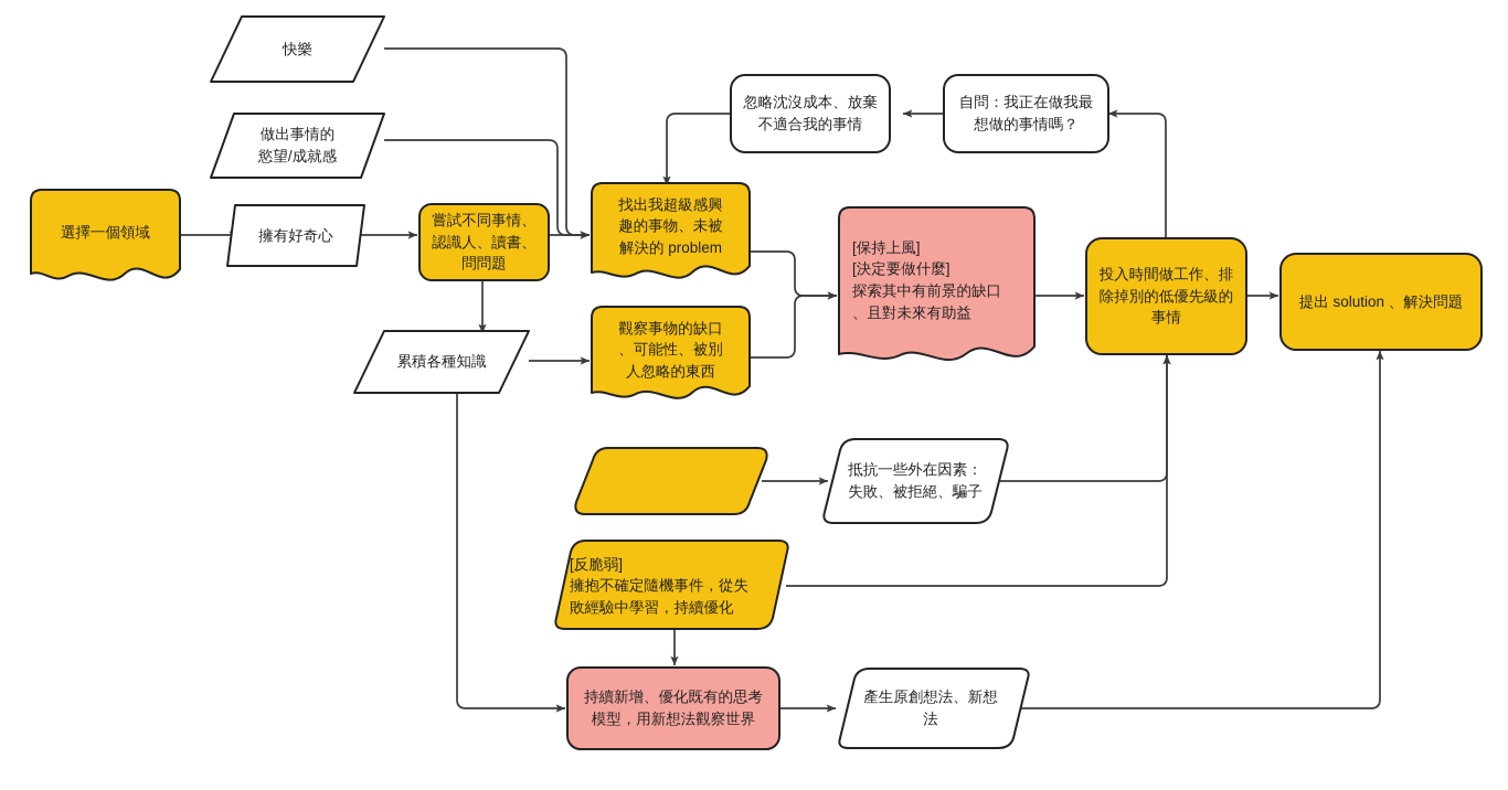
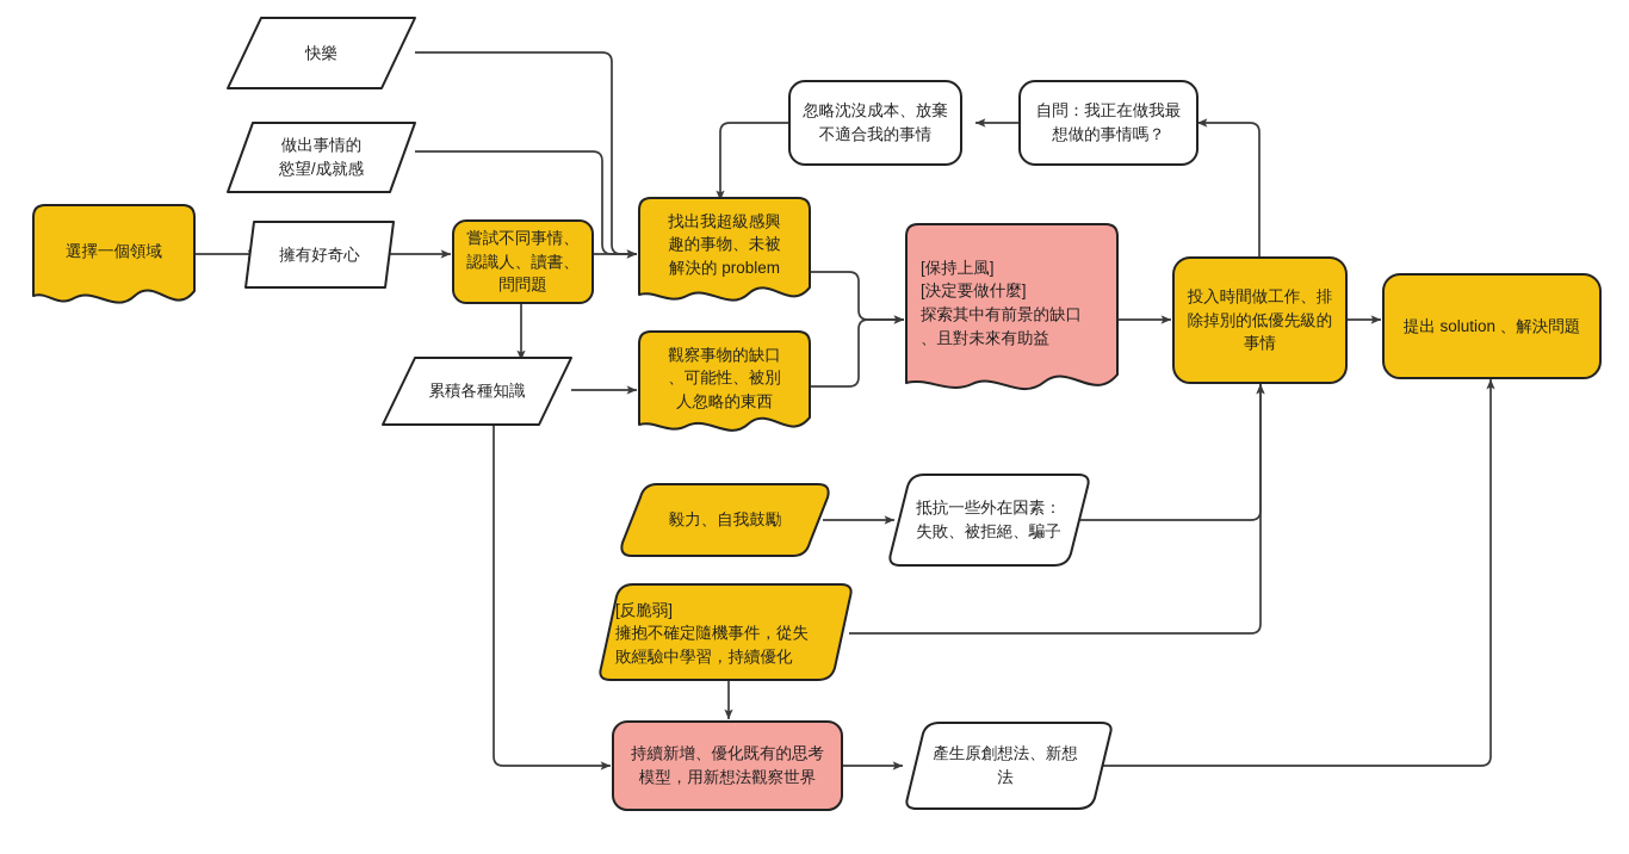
  選擇一個領域
  擁有好奇心
  快樂
  做出事情的
  慾望/成就感
  嘗試不同事情、
  認識人、讀書、
  問問題
  找出我超級感興
  趣的事物、未被
  解決的 problem
  累積各種知識
  觀察事物的缺口
  、可能性、被別
  人忽略的東西
  忽略沈沒成本、放棄
  不適合我的事情
  自問：我正在做我最
  想做的事情嗎？
  [保持上風]
  [決定要做什麼]
  探索其中有前景的缺口
  、且對未來有助益
  投入時間做工作、排
  除掉別的低優先級的
  事情
  提出 solution 、解決問題
+ 毅力、自我鼓勵
  抵抗一些外在因素：
  失敗、被拒絕、騙子
  [反脆弱]
  擁抱不確定隨機事件，從失
  敗經驗中學習，持續優化
  持續新增、優化既有的思考
  模型，用新想法觀察世界
  產生原創想法、新想
  法
